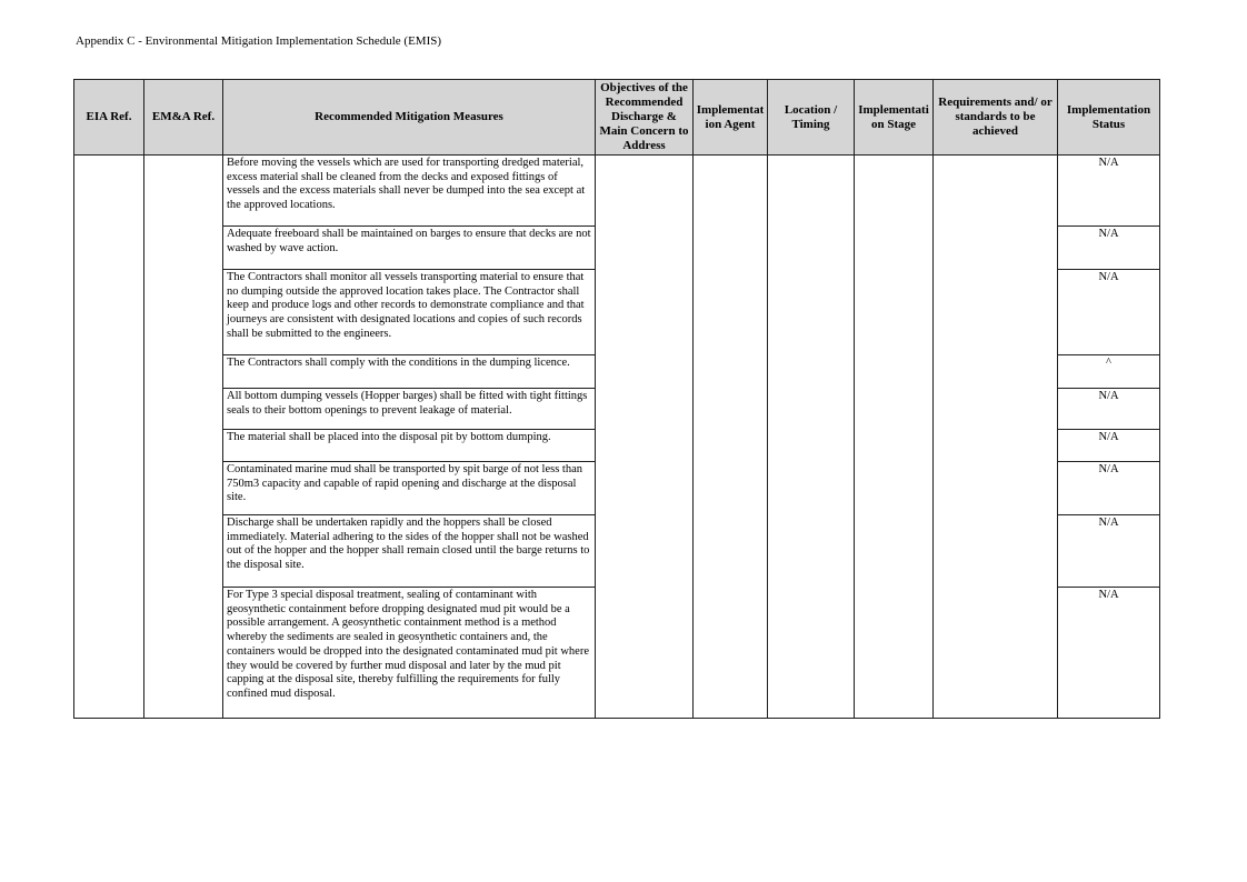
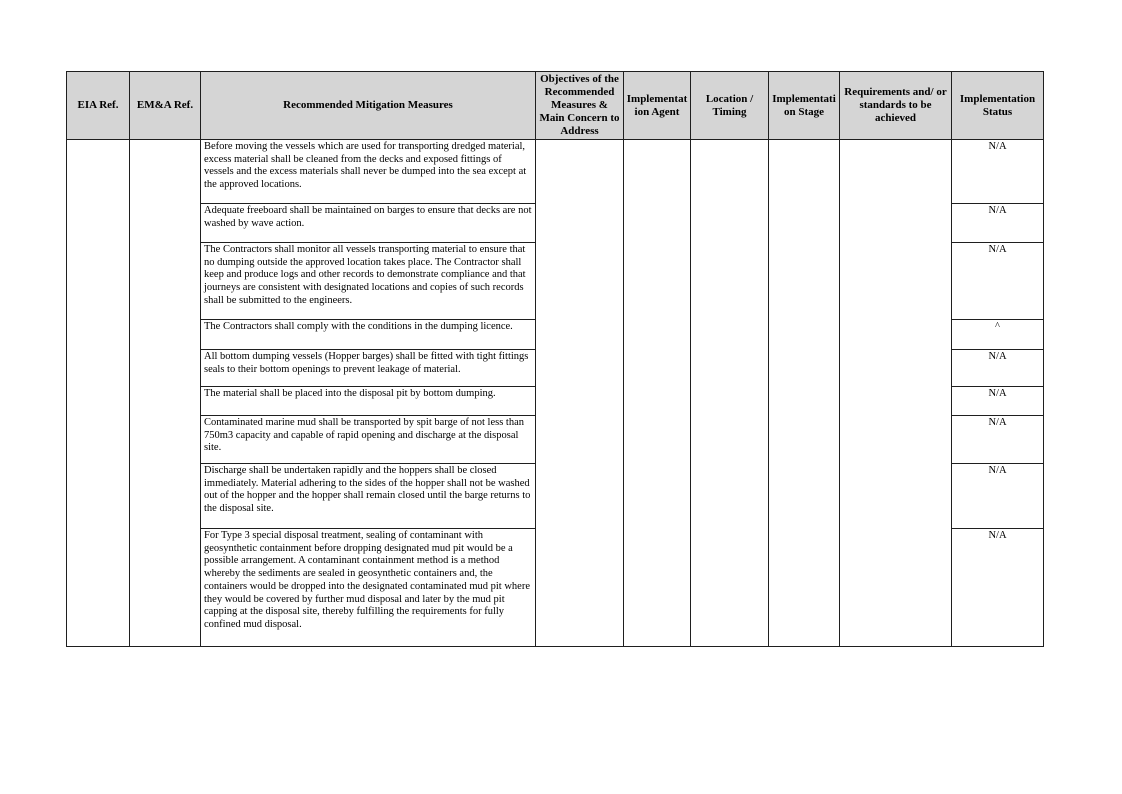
- Appendix C - Environmental Mitigation Implementation Schedule (EMIS)
- EIA Ref.	EM&A Ref.	Recommended Mitigation Measures	Objectives of the Recommended Discharge & Main Concern to Address	Implementation Agent	Location / Timing	Implementation Stage	Requirements and/ or standards to be achieved	Implementation Status
+ EIA Ref.	EM&A Ref.	Recommended Mitigation Measures	Objectives of the Recommended Measures & Main Concern to Address	Implementation Agent	Location / Timing	Implementation Stage	Requirements and/ or standards to be achieved	Implementation Status
  		Before moving the vessels which are used for transporting dredged material, excess material shall be cleaned from the decks and exposed fittings of vessels and the excess materials shall never be dumped into the sea except at the approved locations.						N/A
  Adequate freeboard shall be maintained on barges to ensure that decks are not washed by wave action.	N/A
  The Contractors shall monitor all vessels transporting material to ensure that no dumping outside the approved location takes place. The Contractor shall keep and produce logs and other records to demonstrate compliance and that journeys are consistent with designated locations and copies of such records shall be submitted to the engineers.	N/A
  The Contractors shall comply with the conditions in the dumping licence.	^
  All bottom dumping vessels (Hopper barges) shall be fitted with tight fittings seals to their bottom openings to prevent leakage of material.	N/A
  The material shall be placed into the disposal pit by bottom dumping.	N/A
  Contaminated marine mud shall be transported by spit barge of not less than 750m3 capacity and capable of rapid opening and discharge at the disposal site.	N/A
  Discharge shall be undertaken rapidly and the hoppers shall be closed immediately. Material adhering to the sides of the hopper shall not be washed out of the hopper and the hopper shall remain closed until the barge returns to the disposal site.	N/A
- For Type 3 special disposal treatment, sealing of contaminant with geosynthetic containment before dropping designated mud pit would be a possible arrangement. A geosynthetic containment method is a method whereby the sediments are sealed in geosynthetic containers and, the containers would be dropped into the designated contaminated mud pit where they would be covered by further mud disposal and later by the mud pit capping at the disposal site, thereby fulfilling the requirements for fully confined mud disposal.	N/A
+ For Type 3 special disposal treatment, sealing of contaminant with geosynthetic containment before dropping designated mud pit would be a possible arrangement. A contaminant containment method is a method whereby the sediments are sealed in geosynthetic containers and, the containers would be dropped into the designated contaminated mud pit where they would be covered by further mud disposal and later by the mud pit capping at the disposal site, thereby fulfilling the requirements for fully confined mud disposal.	N/A
